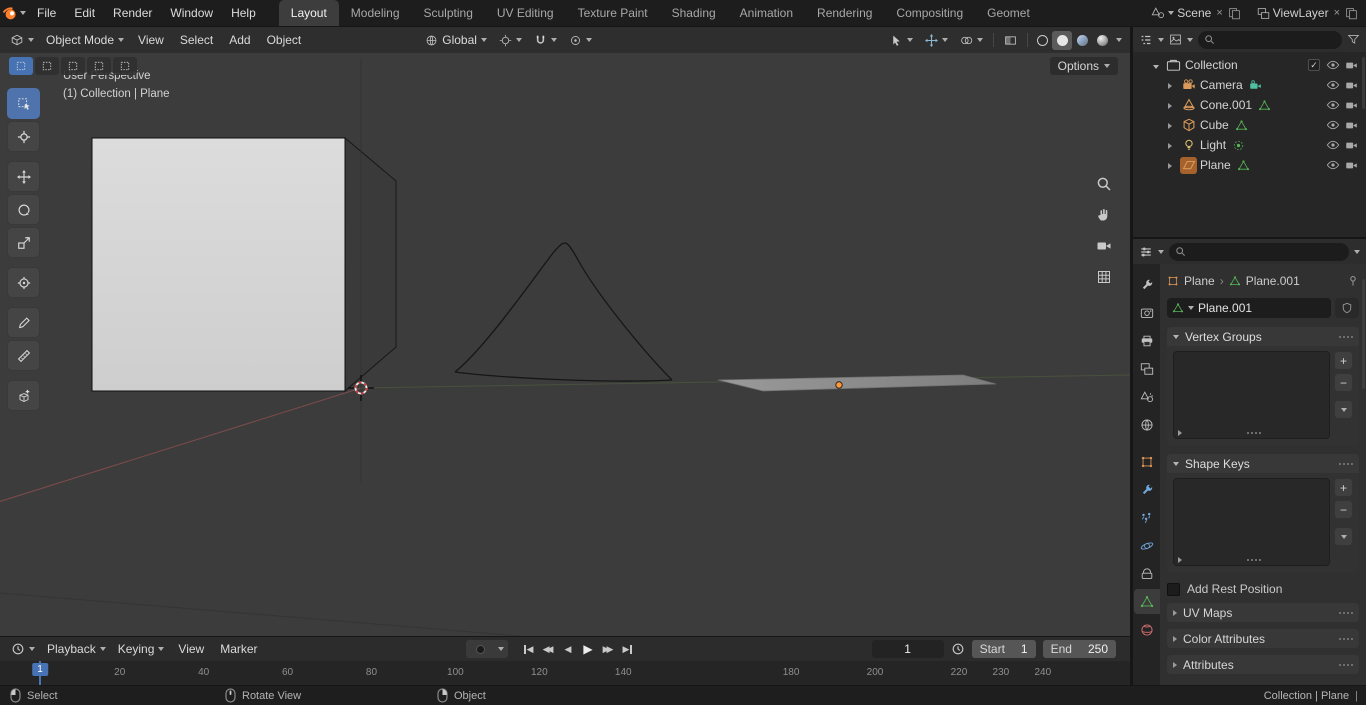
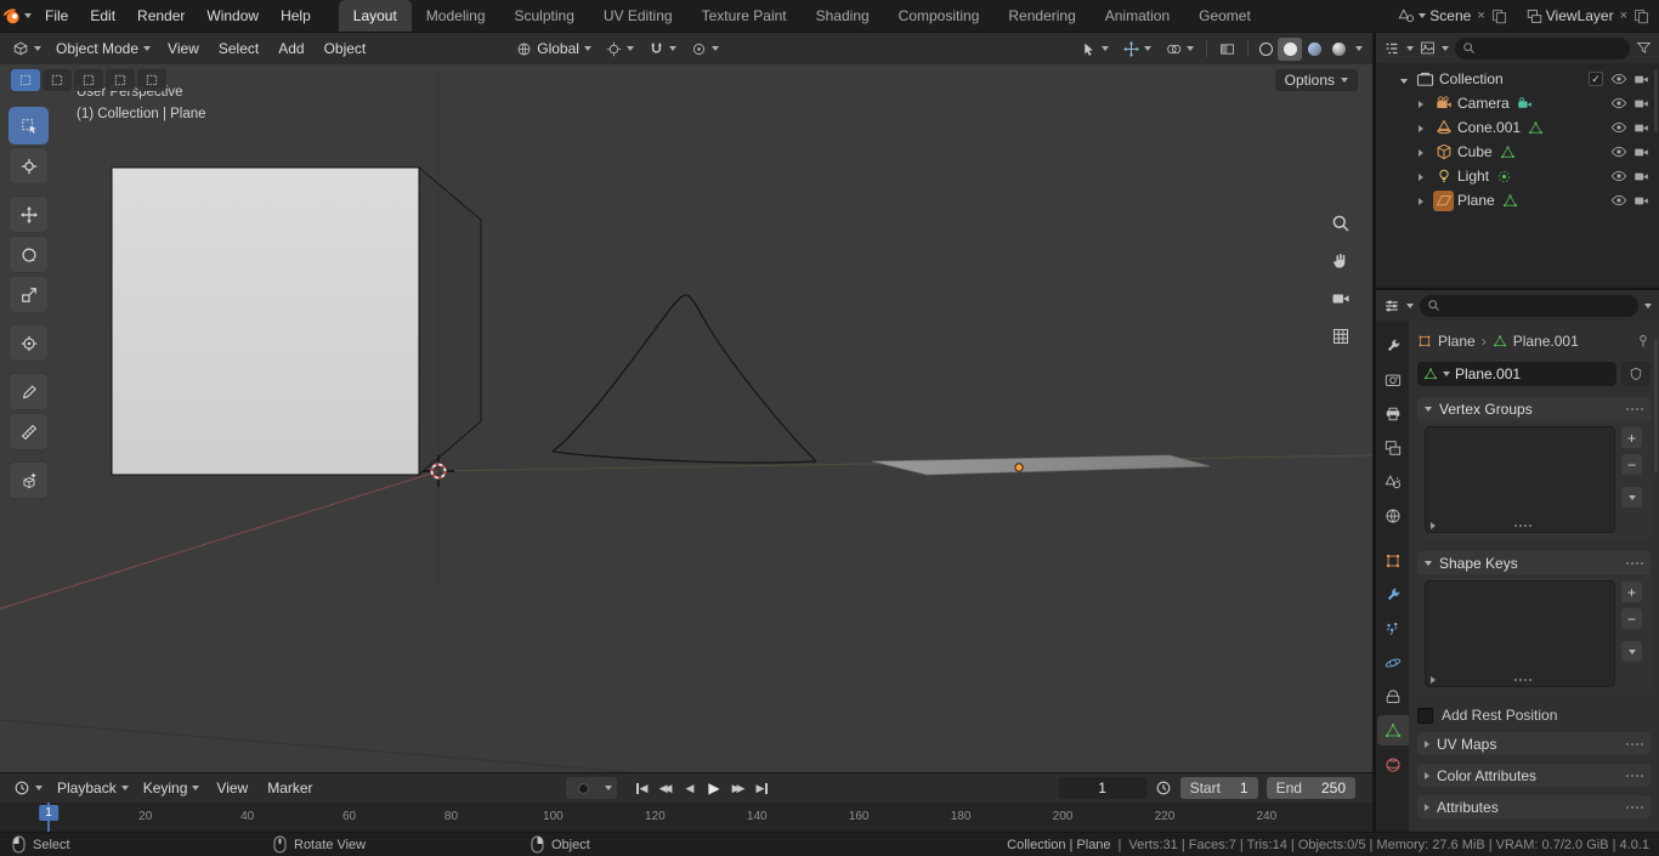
  File
  Edit
  Render
  Window
  Help
  Layout
  Modeling
  Sculpting
  UV Editing
  Texture Paint
  Shading
- Animation
+ Compositing
  Rendering
- Compositing
+ Animation
  Geomet
  Scene
  ×
  ViewLayer
  ×
  Object Mode
  View
  Select
  Add
  Object
  Global
  Options
  User Perspective
  (1) Collection | Plane
  Collection
  ✓
  Camera
  Cone.001
  Cube
  Light
  Plane
  Plane
  ›
  Plane.001
  Plane.001
  Vertex Groups
  +
  −
  Shape Keys
  +
  −
  Add Rest Position
  UV Maps
  Color Attributes
  Attributes
  Playback
  Keying
  View
  Marker
  ◀
  ◀
  ◀
  ◀
  ▶
  ▶
  ▶
  ▶
  1
  Start
  1
  End
  250
  1
  20
  40
  60
  80
  100
  120
  140
- 230
+ 160
  180
  200
  220
  240
  Select
  Rotate View
  Object
  Collection | Plane
  |
+ Verts:31 | Faces:7 | Tris:14 | Objects:0/5 | Memory: 27.6 MiB | VRAM: 0.7/2.0 GiB | 4.0.1
